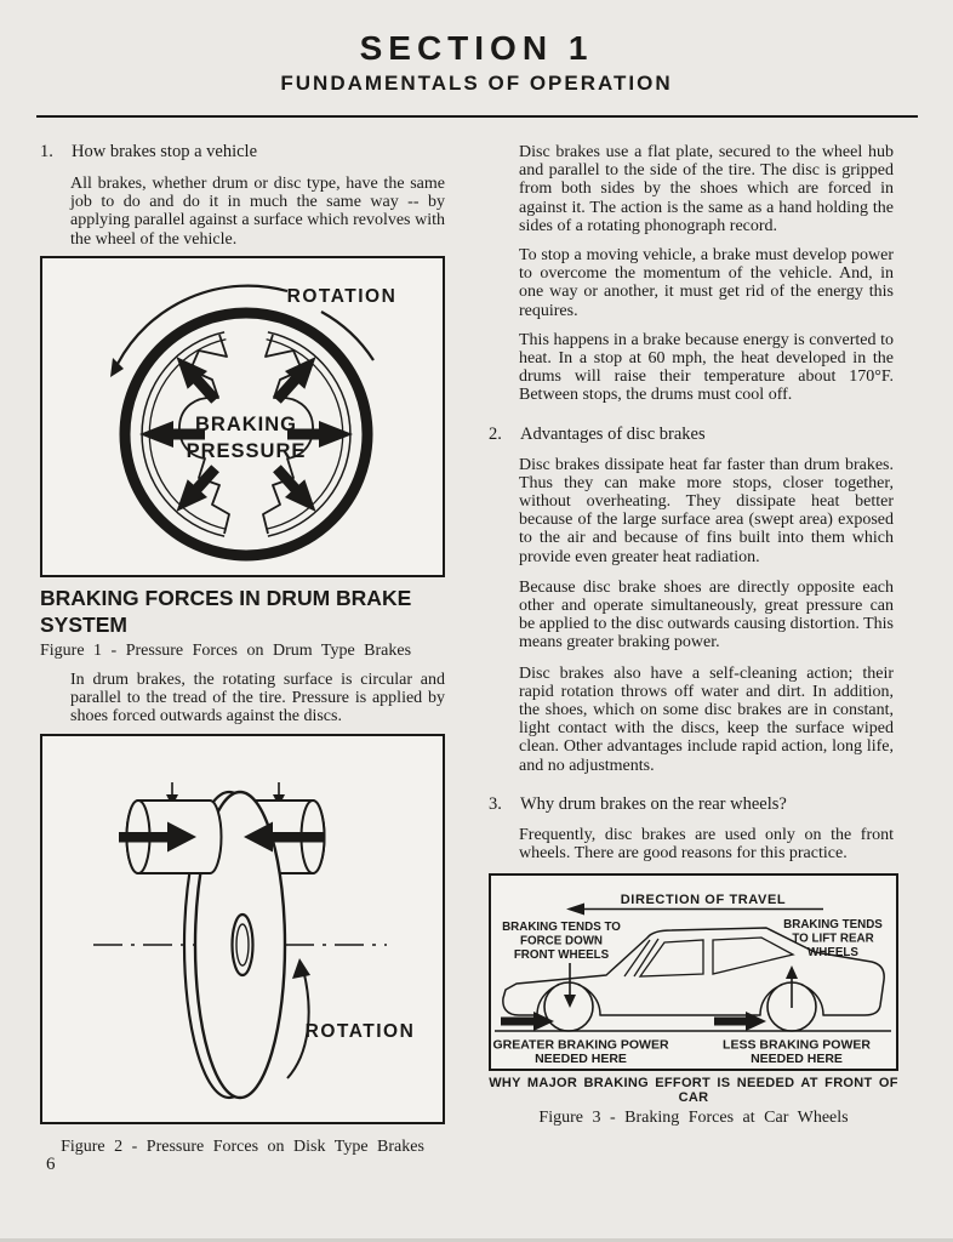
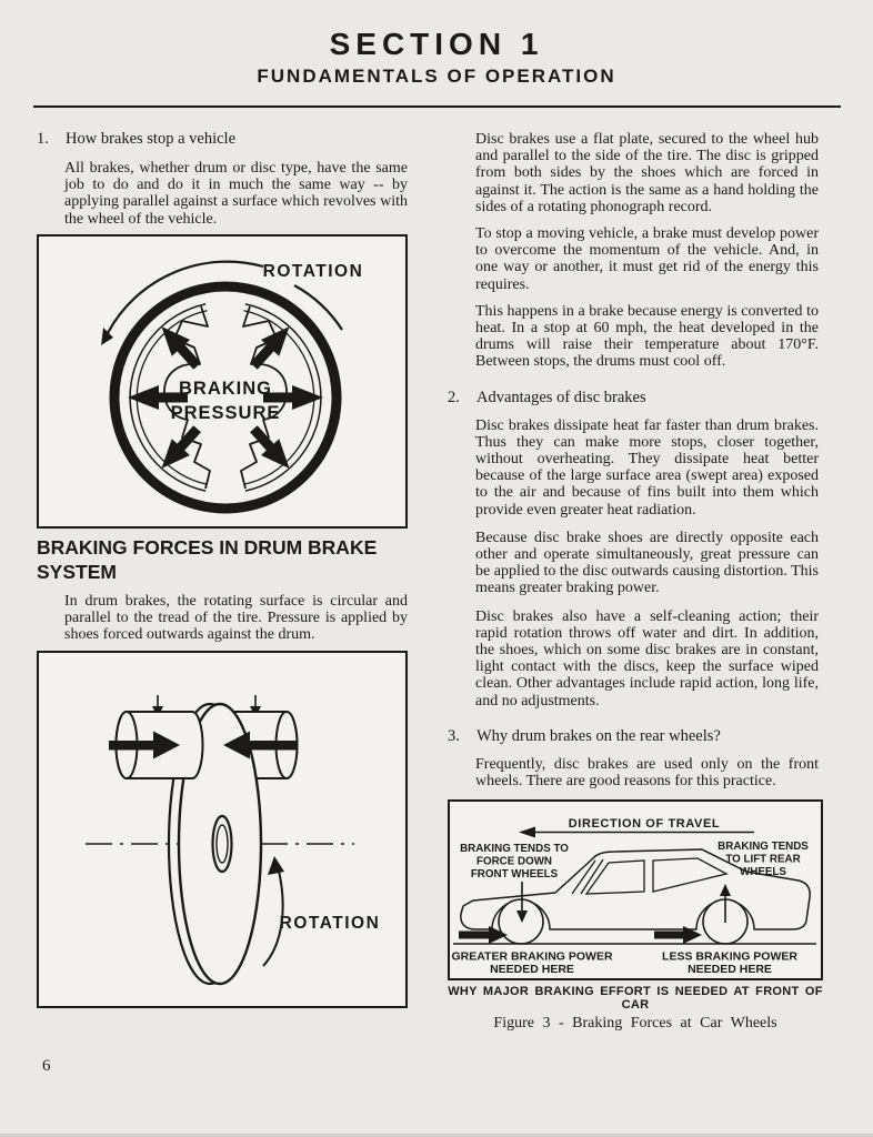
  SECTION 1
  FUNDAMENTALS OF OPERATION
  1.
  How brakes stop a vehicle
  All brakes, whether drum or disc type, have the same job to do and do it in much the same way -- by applying parallel against a surface which revolves with the wheel of the vehicle.
  ROTATION
  BRAKING
  PRESSURE
  BRAKING FORCES IN DRUM BRAKE SYSTEM
- Figure 1 - Pressure Forces on Drum Type Brakes
- In drum brakes, the rotating surface is circular and parallel to the tread of the tire. Pressure is applied by shoes forced outwards against the discs.
+ In drum brakes, the rotating surface is circular and parallel to the tread of the tire. Pressure is applied by shoes forced outwards against the drum.
  ROTATION
- Figure 2 - Pressure Forces on Disk Type Brakes
  Disc brakes use a flat plate, secured to the wheel hub and parallel to the side of the tire. The disc is gripped from both sides by the shoes which are forced in against it. The action is the same as a hand holding the sides of a rotating phonograph record.
  To stop a moving vehicle, a brake must develop power to overcome the momentum of the vehicle. And, in one way or another, it must get rid of the energy this requires.
  This happens in a brake because energy is converted to heat. In a stop at 60 mph, the heat developed in the drums will raise their temperature about 170°F. Between stops, the drums must cool off.
  2.
  Advantages of disc brakes
  Disc brakes dissipate heat far faster than drum brakes. Thus they can make more stops, closer together, without overheating. They dissipate heat better because of the large surface area (swept area) exposed to the air and because of fins built into them which provide even greater heat radiation.
  Because disc brake shoes are directly opposite each other and operate simultaneously, great pressure can be applied to the disc outwards causing distortion. This means greater braking power.
  Disc brakes also have a self-cleaning action; their rapid rotation throws off water and dirt. In addition, the shoes, which on some disc brakes are in constant, light contact with the discs, keep the surface wiped clean. Other advantages include rapid action, long life, and no adjustments.
  3.
  Why drum brakes on the rear wheels?
  Frequently, disc brakes are used only on the front wheels. There are good reasons for this practice.
  DIRECTION OF TRAVEL
  BRAKING TENDS TO
  FORCE DOWN
  FRONT WHEELS
  BRAKING TENDS
  TO LIFT REAR
  WHEELS
  GREATER BRAKING POWER
  NEEDED HERE
  LESS BRAKING POWER
  NEEDED HERE
  WHY MAJOR BRAKING EFFORT IS NEEDED AT FRONT OF CAR
  Figure 3 - Braking Forces at Car Wheels
  6
